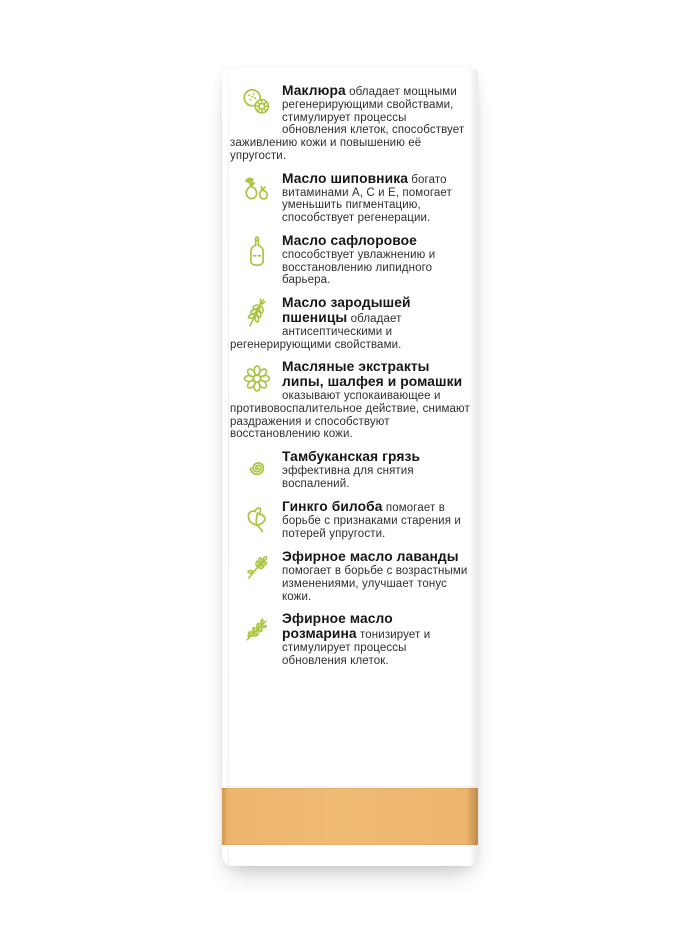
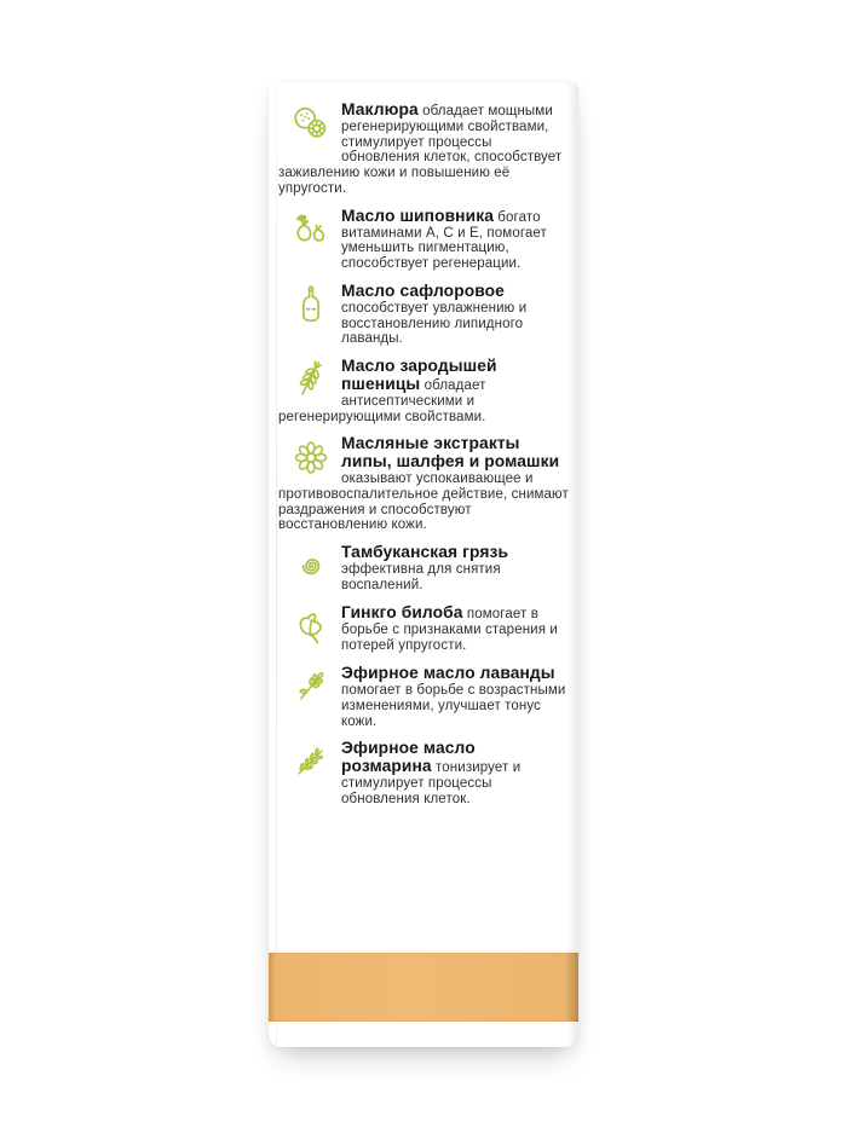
  Маклюра обладает мощными регенерирующими свойствами, стимулирует процессы обновления клеток, способствует заживлению кожи и повышению её упругости.
  Масло шиповника богато витаминами А, С и Е, помогает уменьшить пигментацию, способствует регенерации.
- Масло сафлоровое способствует увлажнению и восстановлению липидного барьера.
+ Масло сафлоровое способствует увлажнению и восстановлению липидного лаванды.
  Масло зародышей пшеницы обладает антисептическими и регенерирующими свойствами.
  Масляные экстракты липы, шалфея и ромашки оказывают успокаивающее и противовоспали­тельное действие, снимаю раздражения и способствуют восстановлению кожи.
  Тамбуканская грязь эффективна для снятия воспалений.
  Гинкго билоба помогает в борьбе с признаками старения и потерей упругости.
  Эфирное масло лаванды помогает в борьбе с возрастными изменениями, улучшает тонус кожи.
  Эфирное масло розмарина тонизирует и стимулирует процессы обновления клеток.
